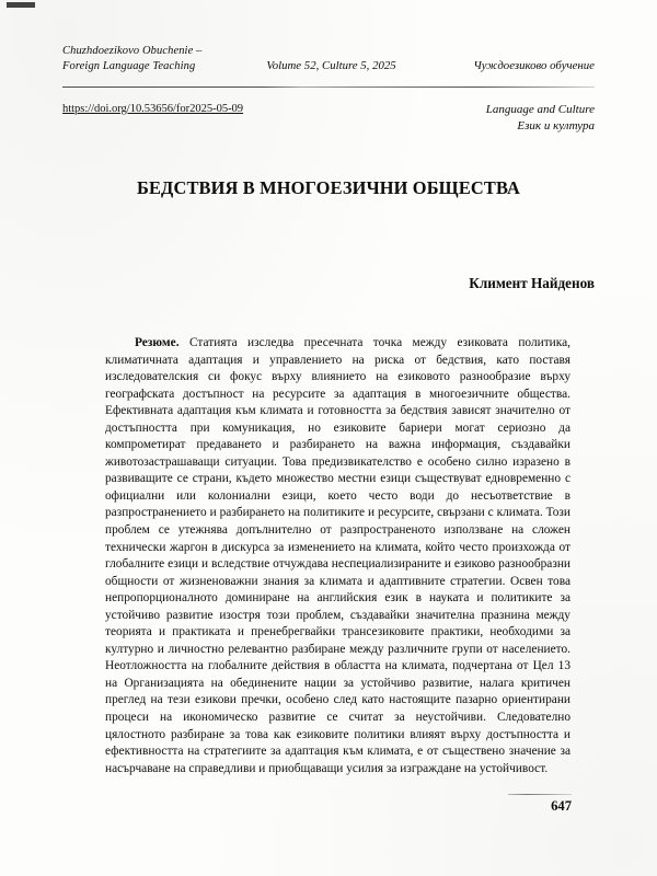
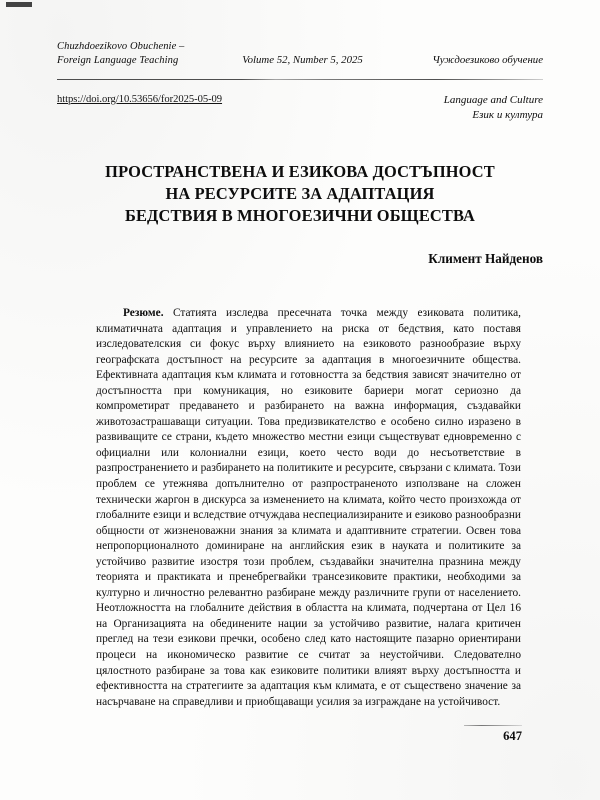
  Chuzhdoezikovo Obuchenie –
  Foreign Language Teaching
- Volume 52, Culture 5, 2025
+ Volume 52, Number 5, 2025
  Чуждоезиково обучение
  https://doi.org/10.53656/for2025-05-09
  Language and Culture
  Език и култура
+ ПРОСТРАНСТВЕНА И ЕЗИКОВА ДОСТЪПНОСТ
+ НА РЕСУРСИТЕ ЗА АДАПТАЦИЯ
  БЕДСТВИЯ В МНОГОЕЗИЧНИ ОБЩЕСТВА
  Климент Найденов
- Резюме. Статията изследва пресечната точка между езиковата политика, климатичната адаптация и управлението на риска от бедствия, като поставя изследователския си фокус върху влиянието на езиковото разнообразие върху географската достъпност на ресурсите за адаптация в многоезичните общества. Ефективната адаптация към климата и готовността за бедствия зависят значително от достъпността при комуникация, но езиковите бариери могат сериозно да компрометират предаването и разбирането на важна информация, създавайки животозастрашаващи ситуации. Това предизвикателство е особено силно изразено в развиващите се страни, където множество местни езици съществуват едновременно с официални или колониални езици, което често води до несъответствие в разпространението и разбирането на политиките и ресурсите, свързани с климата. Този проблем се утежнява допълнително от разпространеното използване на сложен технически жаргон в дискурса за изменението на климата, който често произхожда от глобалните езици и вследствие отчуждава неспециализираните и езиково разнообразни общности от жизненоважни знания за климата и адаптивните стратегии. Освен това непропорционалното доминиране на английския език в науката и политиките за устойчиво развитие изостря този проблем, създавайки значителна празнина между теорията и практиката и пренебрегвайки трансезиковите практики, необходими за културно и личностно релевантно разбиране между различните групи от населението. Неотложността на глобалните действия в областта на климата, подчертана от Цел 13 на Организацията на обединените нации за устойчиво развитие, налага критичен преглед на тези езикови пречки, особено след като настоящите пазарно ориентирани процеси на икономическо развитие се считат за неустойчиви. Следователно цялостното разбиране за това как езиковите политики влияят върху достъпността и ефективността на стратегиите за адаптация към климата, е от съществено значение за насърчаване на справедливи и приобщаващи усилия за изграждане на устойчивост.
+ Резюме. Статията изследва пресечната точка между езиковата политика, климатичната адаптация и управлението на риска от бедствия, като поставя изследователския си фокус върху влиянието на езиковото разнообразие върху географската достъпност на ресурсите за адаптация в многоезичните общества. Ефективната адаптация към климата и готовността за бедствия зависят значително от достъпността при комуникация, но езиковите бариери могат сериозно да компрометират предаването и разбирането на важна информация, създавайки животозастрашаващи ситуации. Това предизвикателство е особено силно изразено в развиващите се страни, където множество местни езици съществуват едновременно с официални или колониални езици, което често води до несъответствие в разпространението и разбирането на политиките и ресурсите, свързани с климата. Този проблем се утежнява допълнително от разпространеното използване на сложен технически жаргон в дискурса за изменението на климата, който често произхожда от глобалните езици и вследствие отчуждава неспециализираните и езиково разнообразни общности от жизненоважни знания за климата и адаптивните стратегии. Освен това непропорционалното доминиране на английския език в науката и политиките за устойчиво развитие изостря този проблем, създавайки значителна празнина между теорията и практиката и пренебрегвайки трансезиковите практики, необходими за културно и личностно релевантно разбиране между различните групи от населението. Неотложността на глобалните действия в областта на климата, подчертана от Цел 16 на Организацията на обединените нации за устойчиво развитие, налага критичен преглед на тези езикови пречки, особено след като настоящите пазарно ориентирани процеси на икономическо развитие се считат за неустойчиви. Следователно цялостното разбиране за това как езиковите политики влияят върху достъпността и ефективността на стратегиите за адаптация към климата, е от съществено значение за насърчаване на справедливи и приобщаващи усилия за изграждане на устойчивост.
  647
